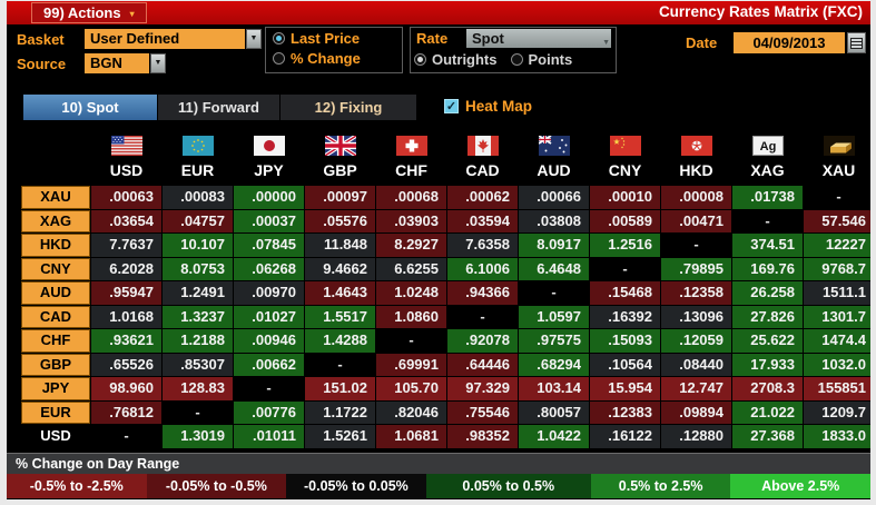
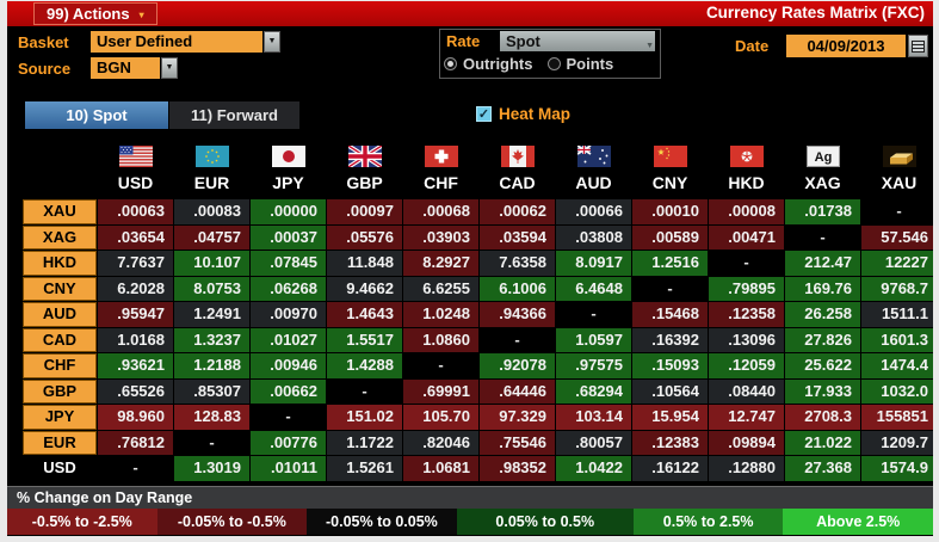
  99) Actions ▾
  Currency Rates Matrix (FXC)
  Basket
  User Defined
  Source
  BGN
- Last Price
- % Change
  Rate
  Spot
  Outrights
  Points
  Date
  04/09/2013
  10) Spot
  11) Forward
- 12) Fixing
  ✓
  Heat Map
  Ag
  USD
  EUR
  JPY
  GBP
  CHF
  CAD
  AUD
  CNY
  HKD
  XAG
  XAU
  XAU
  .00063
  .00083
  .00000
  .00097
  .00068
  .00062
  .00066
  .00010
  .00008
  .01738
  -
  XAG
  .03654
  .04757
  .00037
  .05576
  .03903
  .03594
  .03808
  .00589
  .00471
  -
  57.546
  HKD
  7.7637
  10.107
  .07845
  11.848
  8.2927
  7.6358
  8.0917
  1.2516
  -
- 374.51
+ 212.47
  12227
  CNY
  6.2028
  8.0753
  .06268
  9.4662
  6.6255
  6.1006
  6.4648
  -
  .79895
  169.76
  9768.7
  AUD
  .95947
  1.2491
  .00970
  1.4643
  1.0248
  .94366
  -
  .15468
  .12358
  26.258
  1511.1
  CAD
  1.0168
  1.3237
  .01027
  1.5517
  1.0860
  -
  1.0597
  .16392
  .13096
  27.826
- 1301.7
+ 1601.3
  CHF
  .93621
  1.2188
  .00946
  1.4288
  -
  .92078
  .97575
  .15093
  .12059
  25.622
  1474.4
  GBP
  .65526
  .85307
  .00662
  -
  .69991
  .64446
  .68294
  .10564
  .08440
  17.933
  1032.0
  JPY
  98.960
  128.83
  -
  151.02
  105.70
  97.329
  103.14
  15.954
  12.747
  2708.3
  155851
  EUR
  .76812
  -
  .00776
  1.1722
  .82046
  .75546
  .80057
  .12383
  .09894
  21.022
  1209.7
  USD
  -
  1.3019
  .01011
  1.5261
  1.0681
  .98352
  1.0422
  .16122
  .12880
  27.368
- 1833.0
+ 1574.9
  % Change on Day Range
  -0.5% to -2.5%
  -0.05% to -0.5%
  -0.05% to 0.05%
  0.05% to 0.5%
  0.5% to 2.5%
  Above 2.5%
